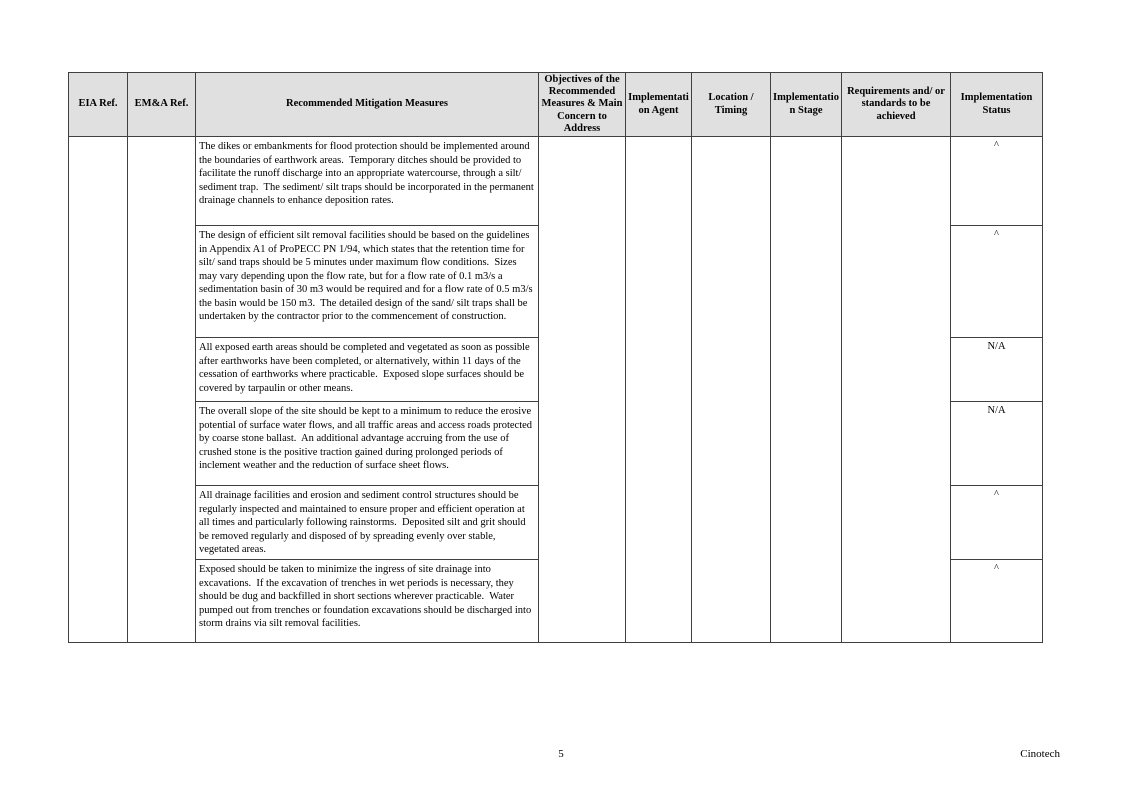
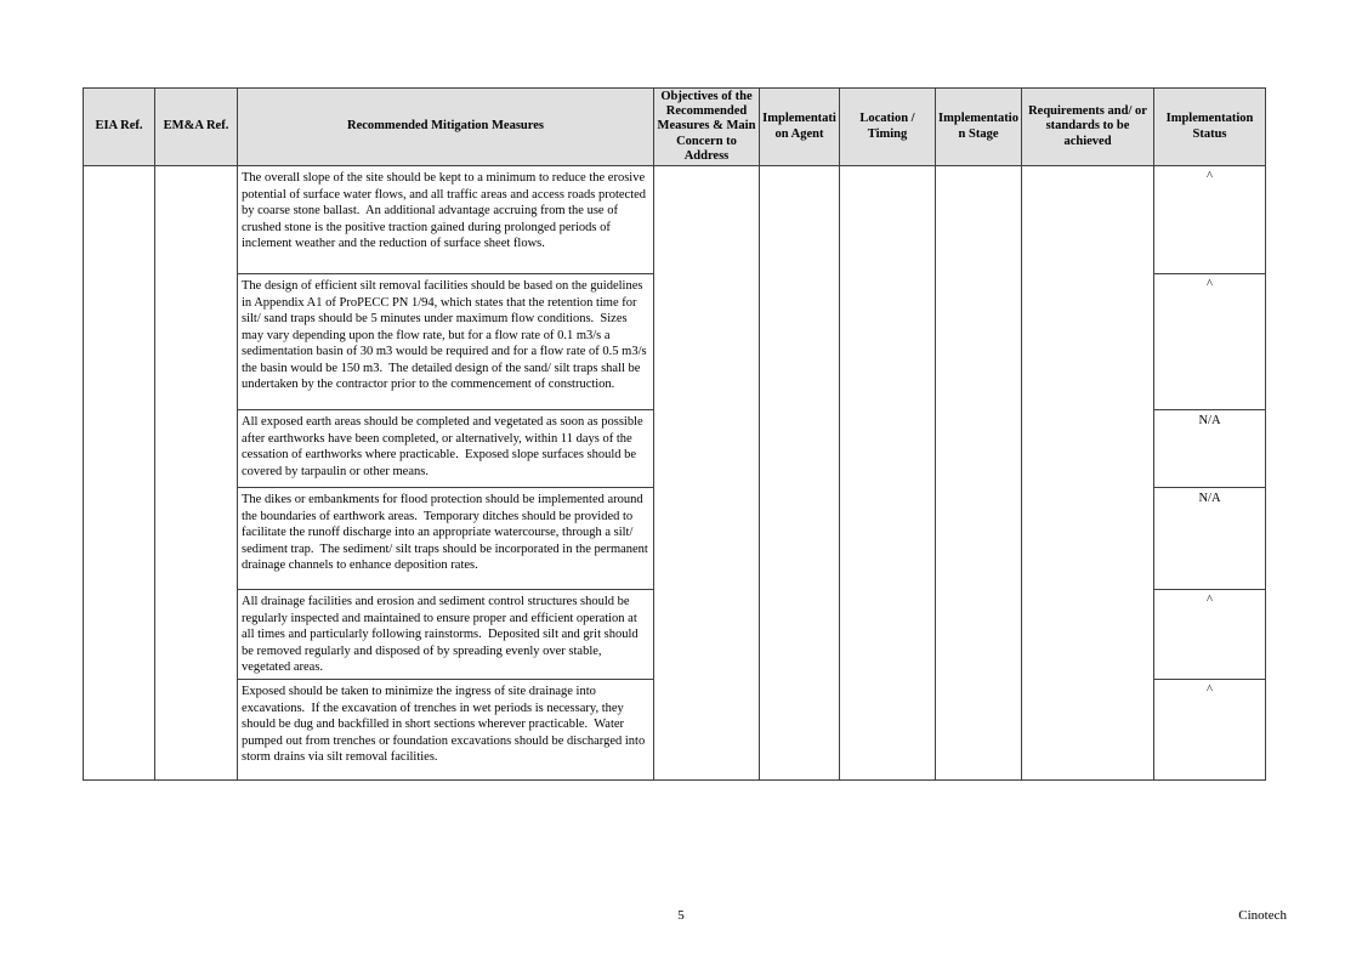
  EIA Ref.	EM&A Ref.	Recommended Mitigation Measures	Objectives of the Recommended Measures & Main Concern to Address	Implementati on Agent	Location / Timing	Implementatio n Stage	Requirements and/ or standards to be achieved	Implementation Status
- 		The dikes or embankments for flood protection should be implemented around the boundaries of earthwork areas. Temporary ditches should be provided to facilitate the runoff discharge into an appropriate watercourse, through a silt/ sediment trap. The sediment/ silt traps should be incorporated in the permanent drainage channels to enhance deposition rates.						^
+ 		The overall slope of the site should be kept to a minimum to reduce the erosive potential of surface water flows, and all traffic areas and access roads protected by coarse stone ballast. An additional advantage accruing from the use of crushed stone is the positive traction gained during prolonged periods of inclement weather and the reduction of surface sheet flows.						^
  The design of efficient silt removal facilities should be based on the guidelines in Appendix A1 of ProPECC PN 1/94, which states that the retention time for silt/ sand traps should be 5 minutes under maximum flow conditions. Sizes may vary depending upon the flow rate, but for a flow rate of 0.1 m3/s a sedimentation basin of 30 m3 would be required and for a flow rate of 0.5 m3/s the basin would be 150 m3. The detailed design of the sand/ silt traps shall be undertaken by the contractor prior to the commencement of construction.	^
  All exposed earth areas should be completed and vegetated as soon as possible after earthworks have been completed, or alternatively, within 11 days of the cessation of earthworks where practicable. Exposed slope surfaces should be covered by tarpaulin or other means.	N/A
- The overall slope of the site should be kept to a minimum to reduce the erosive potential of surface water flows, and all traffic areas and access roads protected by coarse stone ballast. An additional advantage accruing from the use of crushed stone is the positive traction gained during prolonged periods of inclement weather and the reduction of surface sheet flows.	N/A
+ The dikes or embankments for flood protection should be implemented around the boundaries of earthwork areas. Temporary ditches should be provided to facilitate the runoff discharge into an appropriate watercourse, through a silt/ sediment trap. The sediment/ silt traps should be incorporated in the permanent drainage channels to enhance deposition rates.	N/A
  All drainage facilities and erosion and sediment control structures should be regularly inspected and maintained to ensure proper and efficient operation at all times and particularly following rainstorms. Deposited silt and grit should be removed regularly and disposed of by spreading evenly over stable, vegetated areas.	^
  Exposed should be taken to minimize the ingress of site drainage into excavations. If the excavation of trenches in wet periods is necessary, they should be dug and backfilled in short sections wherever practicable. Water pumped out from trenches or foundation excavations should be discharged into storm drains via silt removal facilities.	^
  5
  Cinotech
